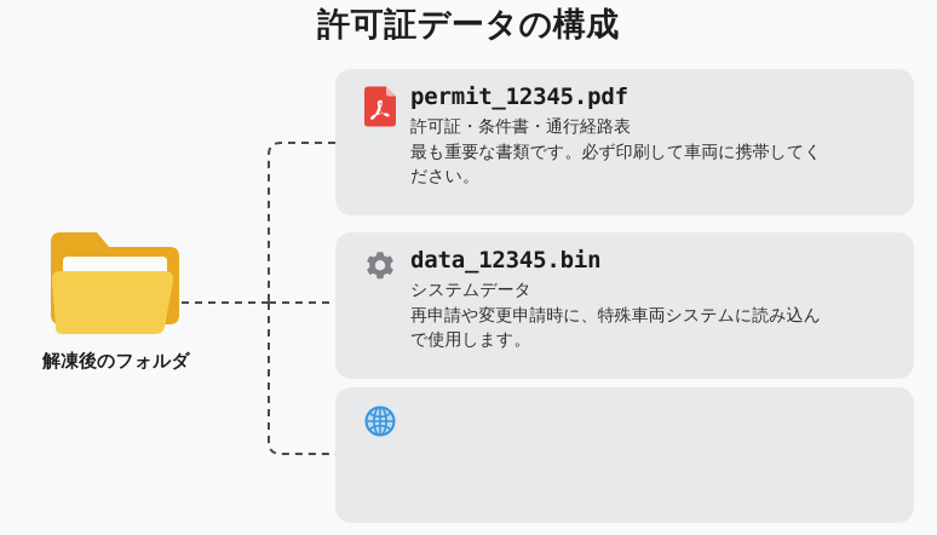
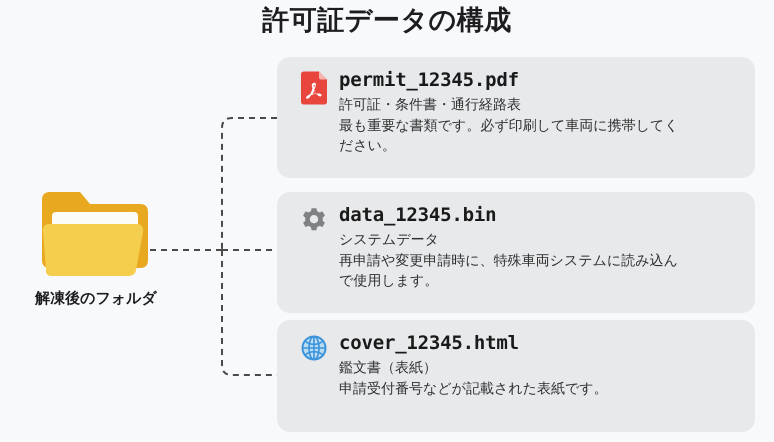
  許可証データの構成
  解凍後のフォルダ
  permit_12345.pdf
  許可証・条件書・通行経路表
  最も重要な書類です。必ず印刷して車両に携帯してく
  ださい。
  data_12345.bin
  システムデータ
  再申請や変更申請時に、特殊車両システムに読み込ん
  で使用します。
+ cover_12345.html
+ 鑑文書（表紙）
+ 申請受付番号などが記載された表紙です。
